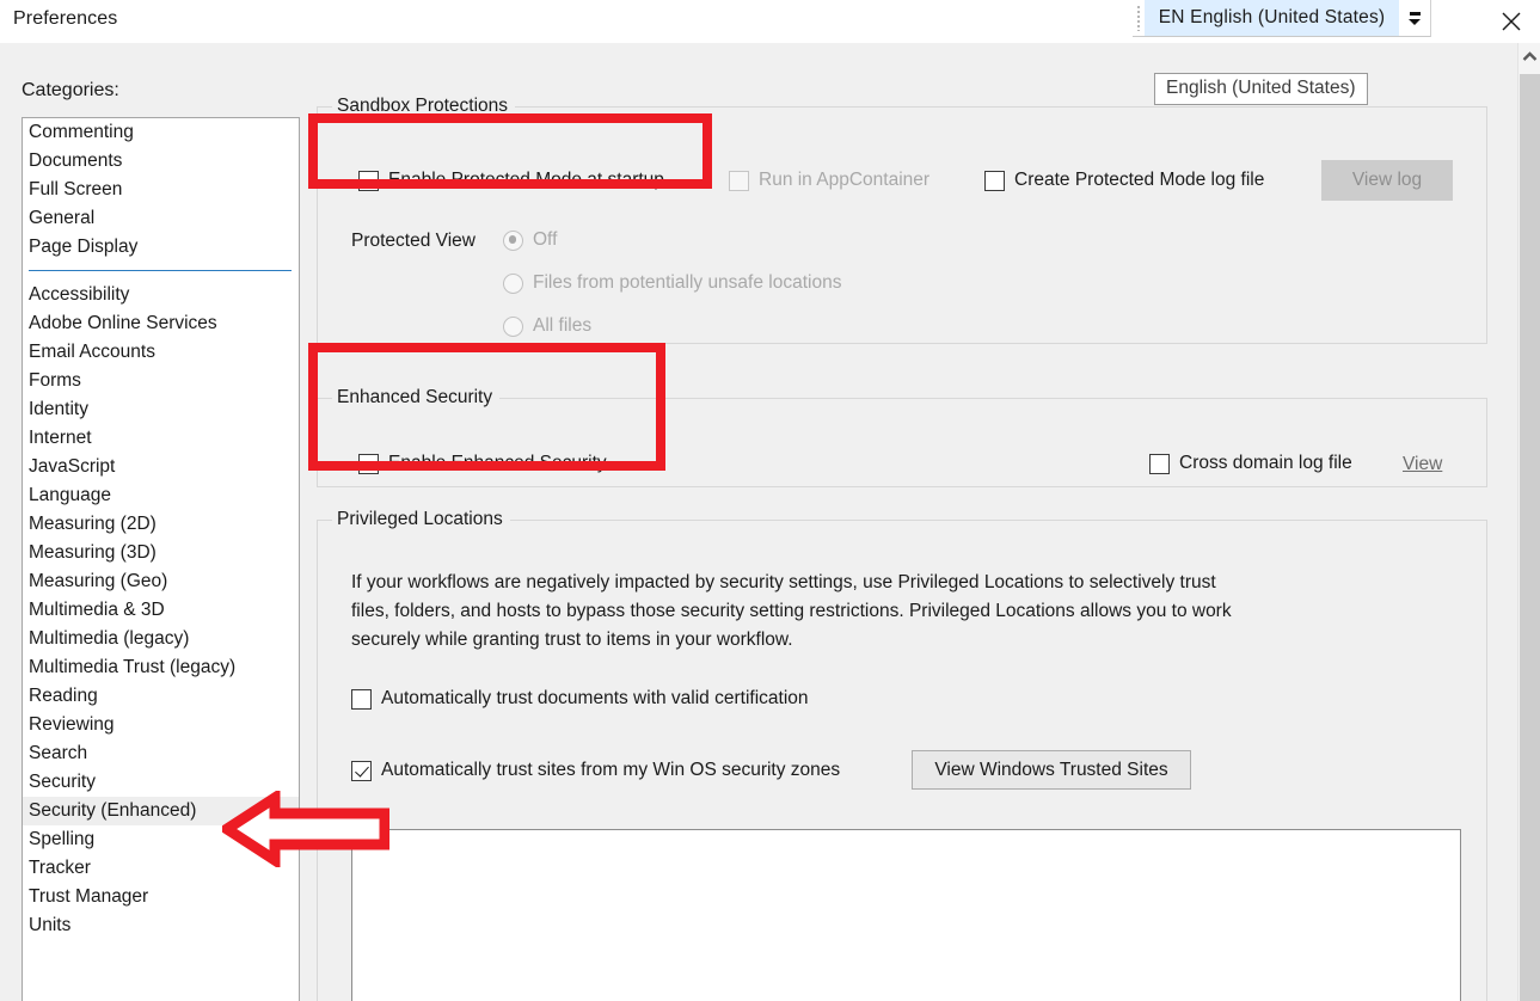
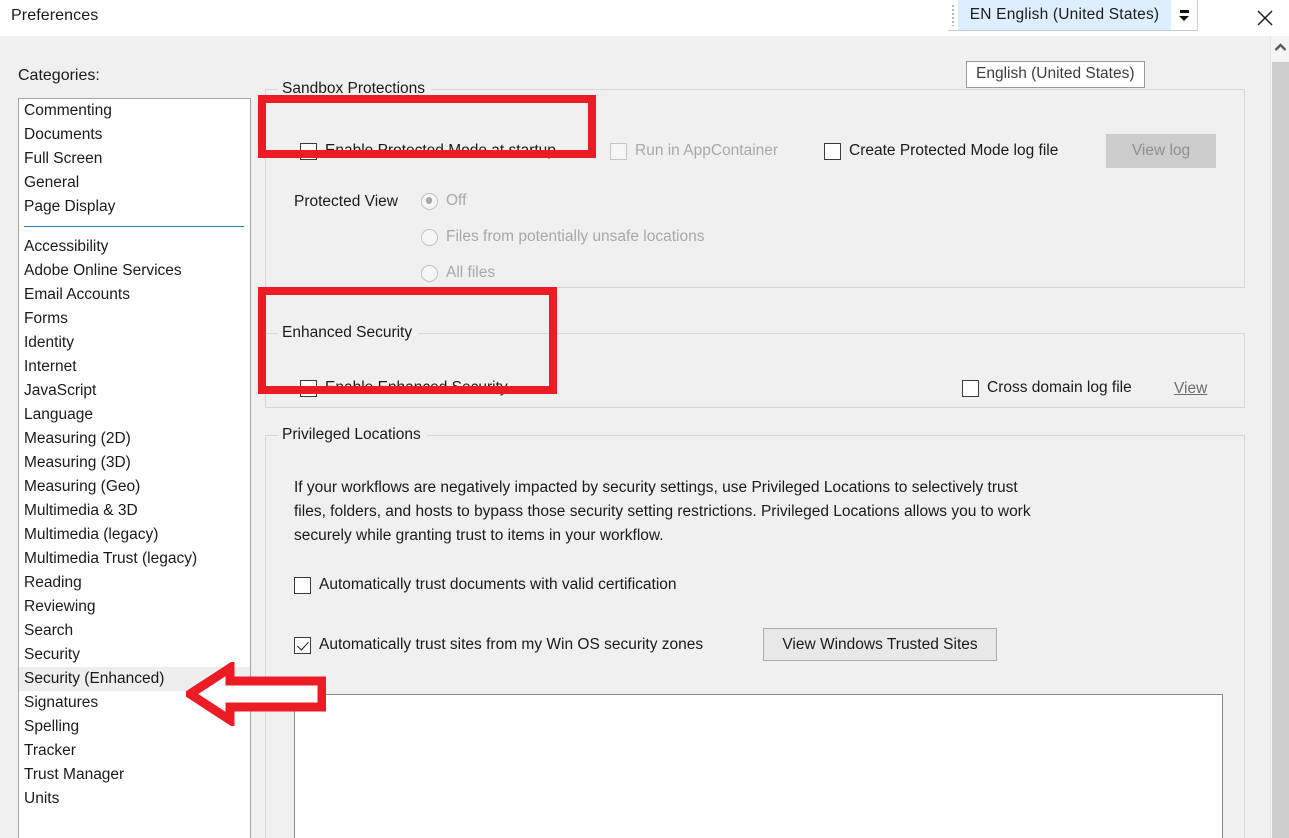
  Preferences
  EN English (United States)
  Categories:
  Commenting
  Documents
  Full Screen
  General
  Page Display
  Accessibility
  Adobe Online Services
  Email Accounts
  Forms
  Identity
  Internet
  JavaScript
  Language
  Measuring (2D)
  Measuring (3D)
  Measuring (Geo)
  Multimedia & 3D
  Multimedia (legacy)
  Multimedia Trust (legacy)
  Reading
  Reviewing
  Search
  Security
  Security (Enhanced)
+ Signatures
  Spelling
  Tracker
  Trust Manager
  Units
  Sandbox Protections
  Enable Protected Mode at startup
  Run in AppContainer
  Create Protected Mode log file
  View log
  Protected View
  Off
  Files from potentially unsafe locations
  All files
  Enhanced Security
  Enable Enhanced Security
  Cross domain log file
  View
  Privileged Locations
  If your workflows are negatively impacted by security settings, use Privileged Locations to selectively trust files, folders, and hosts to bypass those security setting restrictions. Privileged Locations allows you to work securely while granting trust to items in your workflow.
  Automatically trust documents with valid certification
  Automatically trust sites from my Win OS security zones
  View Windows Trusted Sites
  English (United States)
